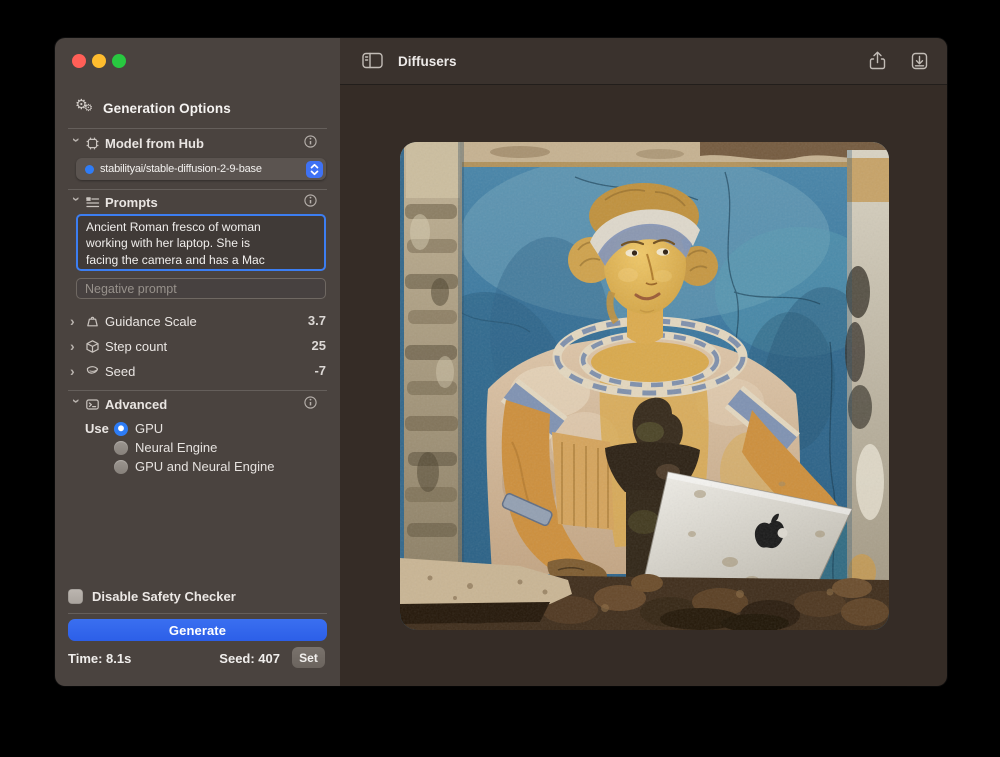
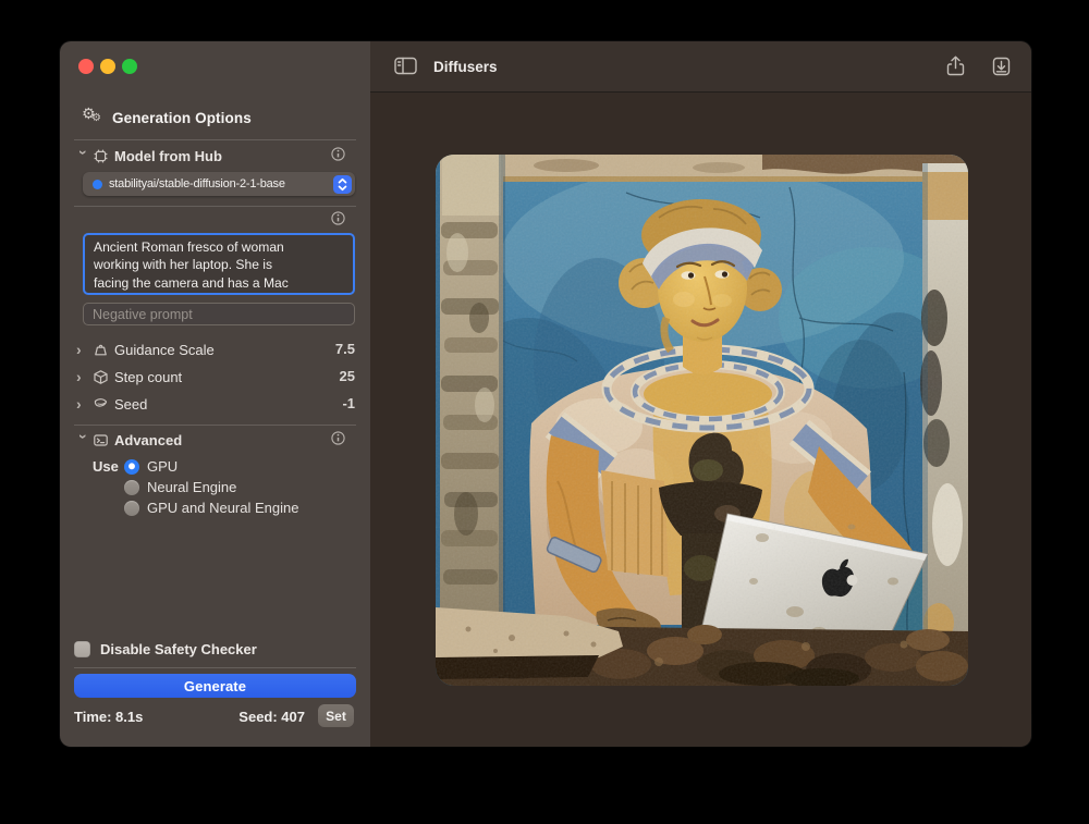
  ⚙
  ⚙
  Generation Options
  Model from Hub
- stabilityai/stable-diffusion-2-9-base
+ stabilityai/stable-diffusion-2-1-base
- Prompts
  Ancient Roman fresco of woman
  working with her laptop. She is
  facing the camera and has a Mac
  Negative prompt
  ›
  Guidance Scale
- 3.7
+ 7.5
  ›
  Step count
  25
  ›
  Seed
- -7
+ -1
  Advanced
  Use
  GPU
  Neural Engine
  GPU and Neural Engine
  Disable Safety Checker
  Generate
  Time: 8.1s
  Seed: 407
  Set
  Diffusers
